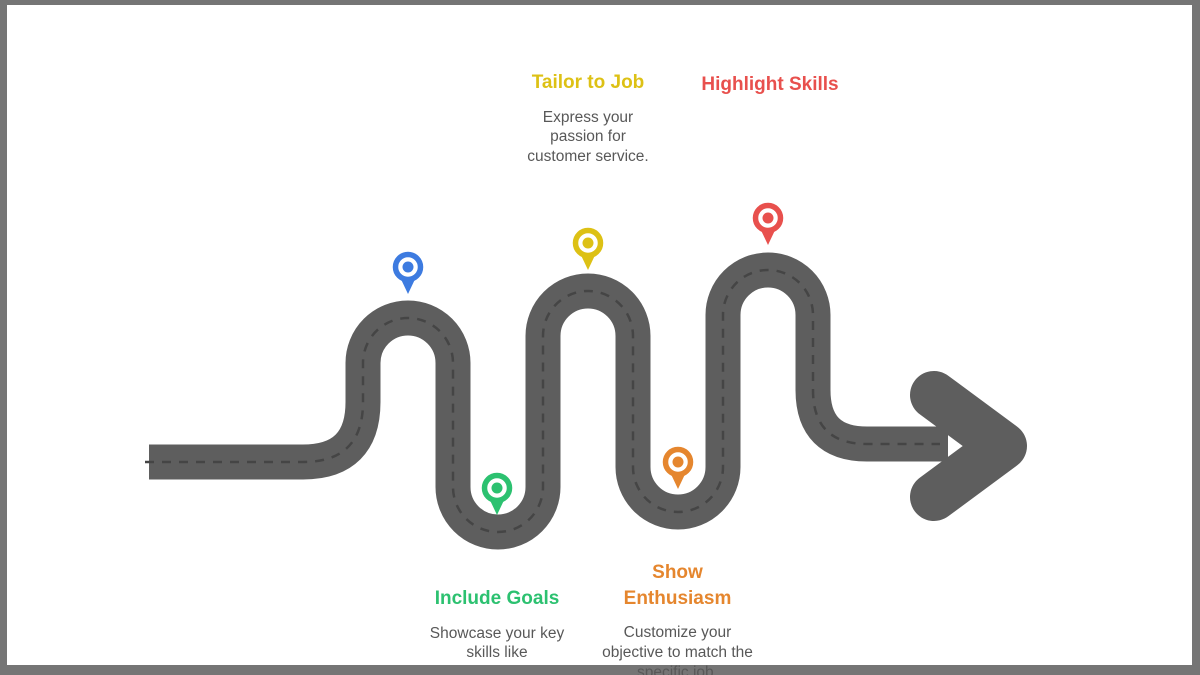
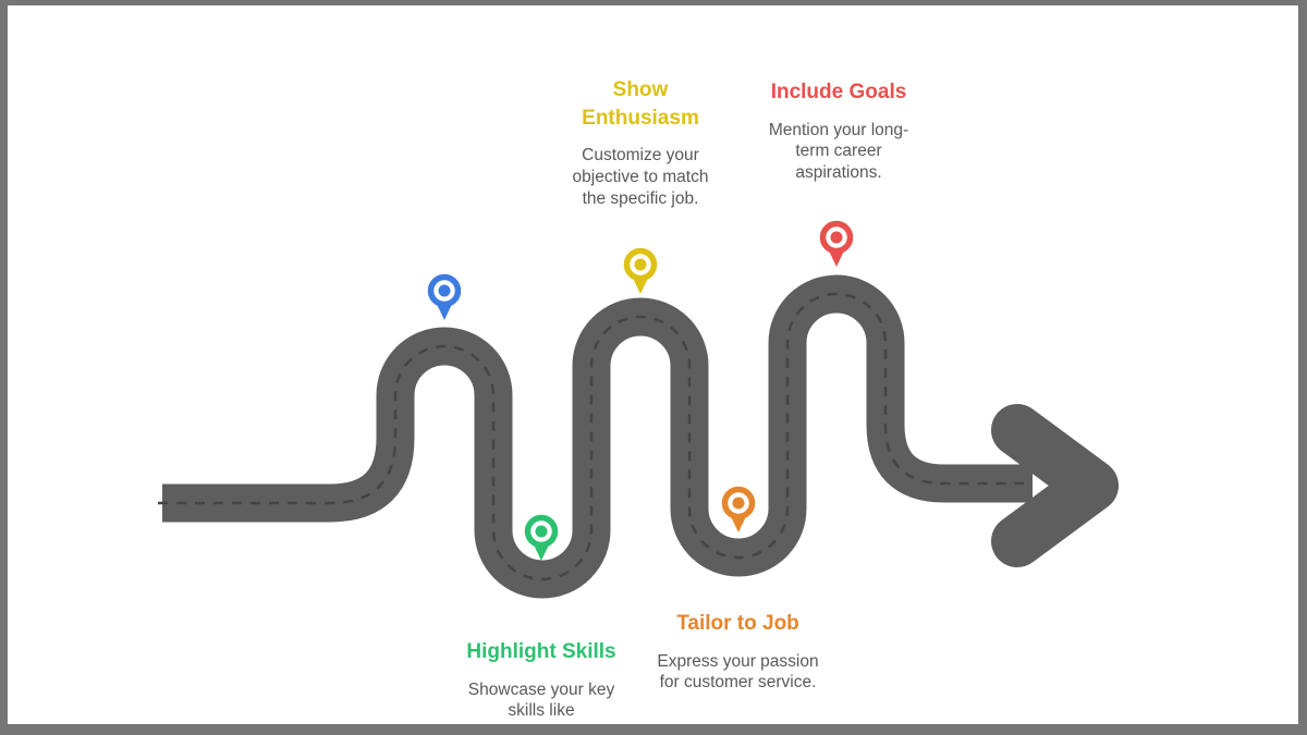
- Tailor to Job
+ Show Enthusiasm
- Express your passion for customer service.
+ Customize your objective to match the specific job.
- Highlight Skills
+ Include Goals
+ Mention your long-term career aspirations.
- Include Goals
+ Highlight Skills
  Showcase your key skills like
- Show Enthusiasm
+ Tailor to Job
- Customize your objective to match the specific job.
+ Express your passion for customer service.
